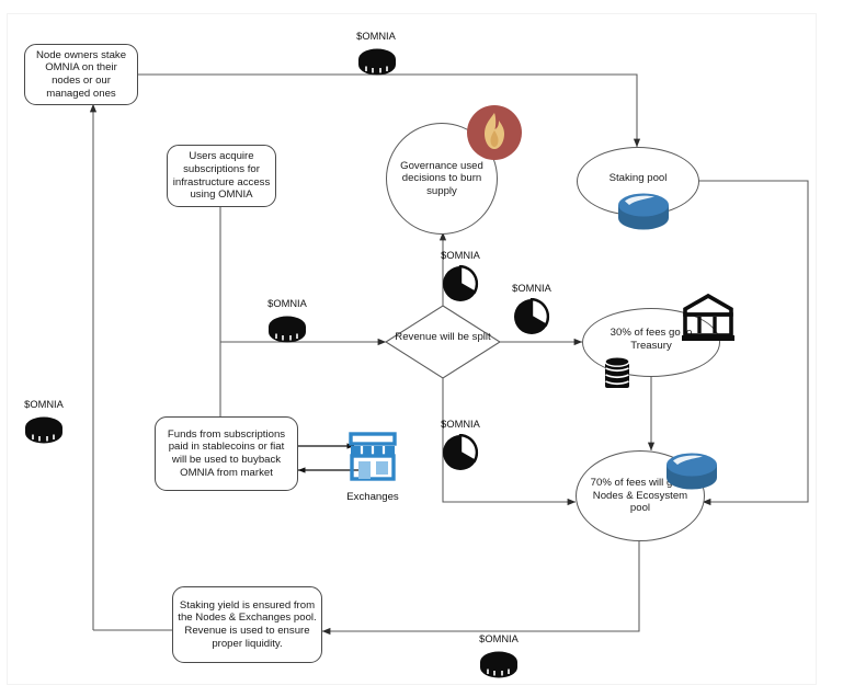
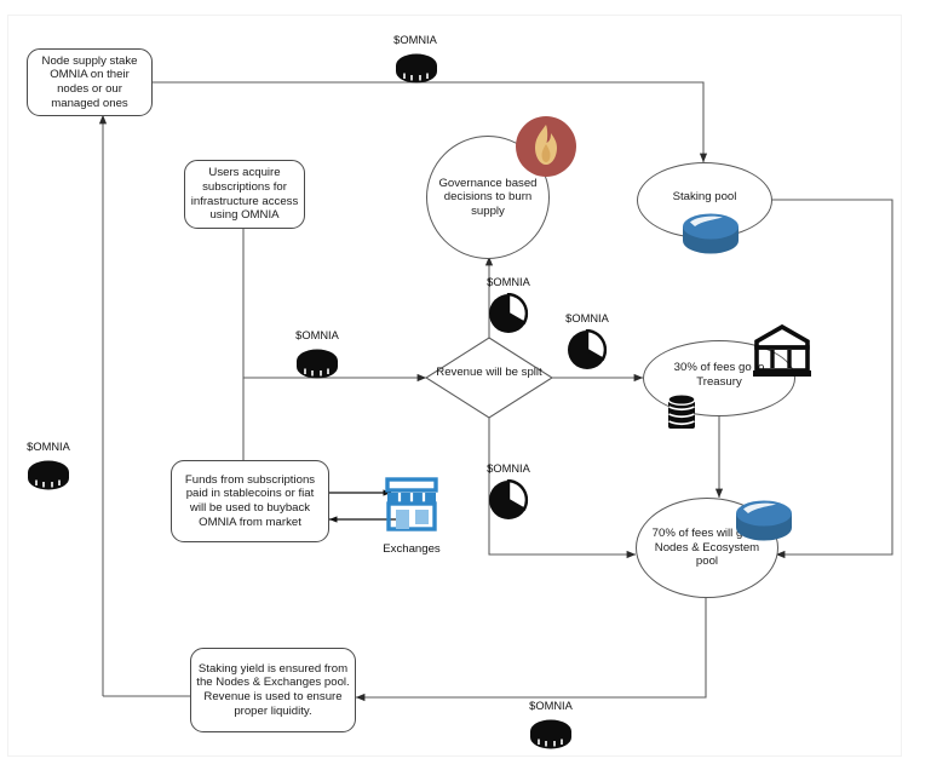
- Node owners stake OMNIA on their nodes or our managed ones
+ Node supply stake OMNIA on their nodes or our managed ones
  Users acquire subscriptions for infrastructure access using OMNIA
- Governance used decisions to burn supply
+ Governance based decisions to burn supply
  Staking pool
  Revenue will be split
  30% of fees goo Treasury
  70% of fees will Nodes & Ecosystem pool
  Funds from subscriptions paid in stablecoins or fiat will be used to buyback OMNIA from market
  Staking yield is ensured from the Nodes & Exchanges pool. Revenue is used to ensure proper liquidity.
  $OMNIA
  $OMNIA
  $OMNIA
  $OMNIA
  $OMNIA
  $OMNIA
  $OMNIA
  Exchanges
